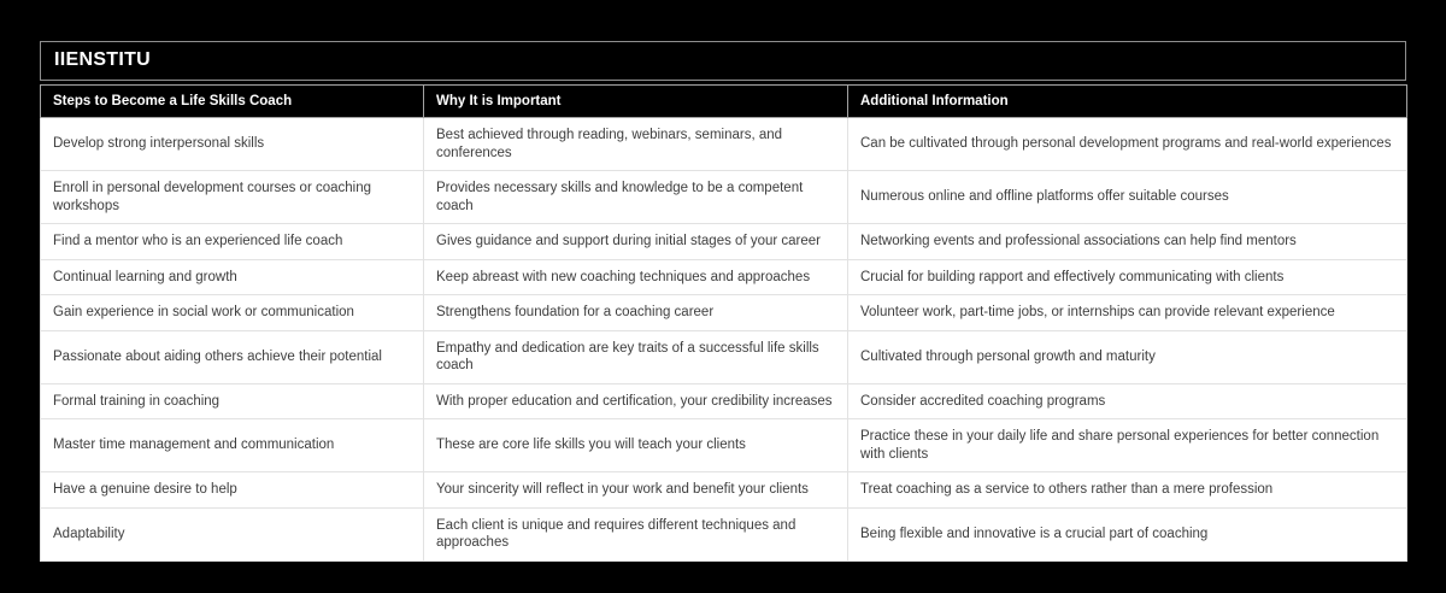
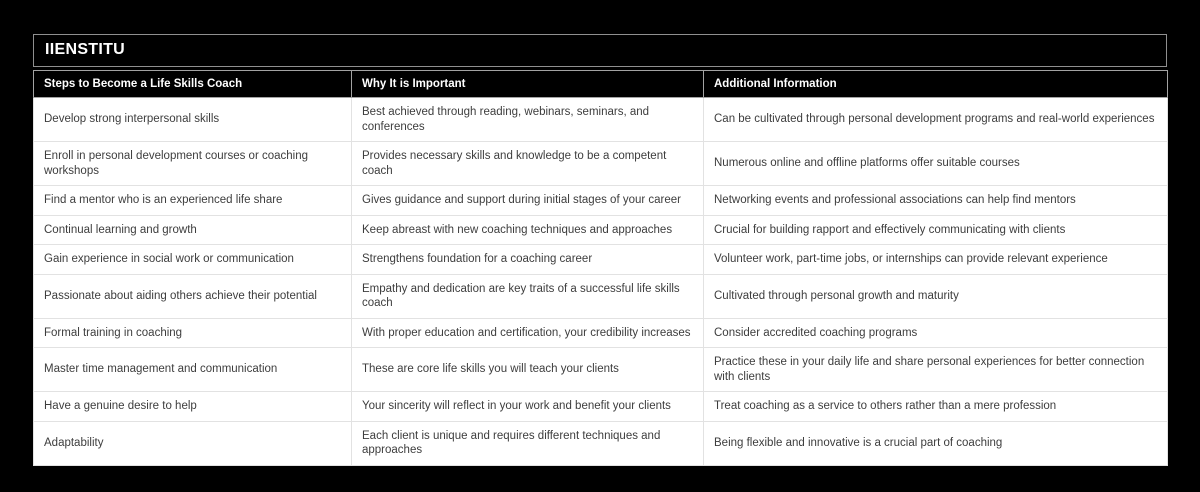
  IIENSTITU
  Steps to Become a Life Skills Coach	Why It is Important	Additional Information
  Develop strong interpersonal skills	Best achieved through reading, webinars, seminars, and conferences	Can be cultivated through personal development programs and real-world experiences
  Enroll in personal development courses or coaching workshops	Provides necessary skills and knowledge to be a competent coach	Numerous online and offline platforms offer suitable courses
- Find a mentor who is an experienced life coach	Gives guidance and support during initial stages of your career	Networking events and professional associations can help find mentors
+ Find a mentor who is an experienced life share	Gives guidance and support during initial stages of your career	Networking events and professional associations can help find mentors
  Continual learning and growth	Keep abreast with new coaching techniques and approaches	Crucial for building rapport and effectively communicating with clients
  Gain experience in social work or communication	Strengthens foundation for a coaching career	Volunteer work, part-time jobs, or internships can provide relevant experience
  Passionate about aiding others achieve their potential	Empathy and dedication are key traits of a successful life skills coach	Cultivated through personal growth and maturity
  Formal training in coaching	With proper education and certification, your credibility increases	Consider accredited coaching programs
  Master time management and communication	These are core life skills you will teach your clients	Practice these in your daily life and share personal experiences for better connection with clients
  Have a genuine desire to help	Your sincerity will reflect in your work and benefit your clients	Treat coaching as a service to others rather than a mere profession
  Adaptability	Each client is unique and requires different techniques and approaches	Being flexible and innovative is a crucial part of coaching
